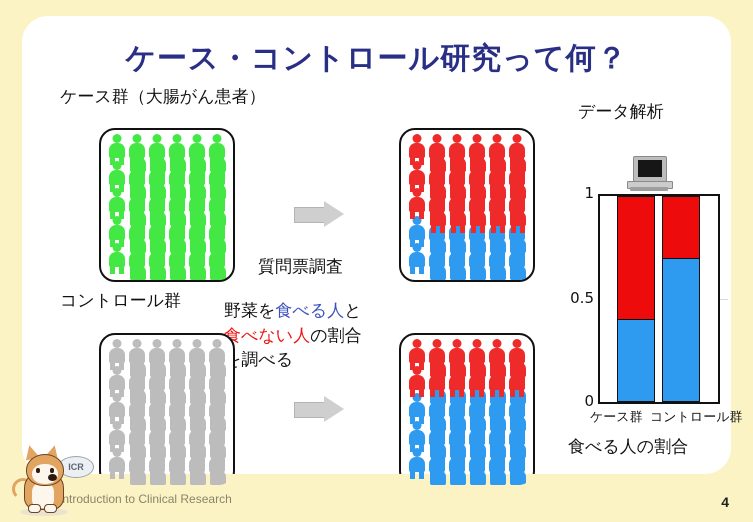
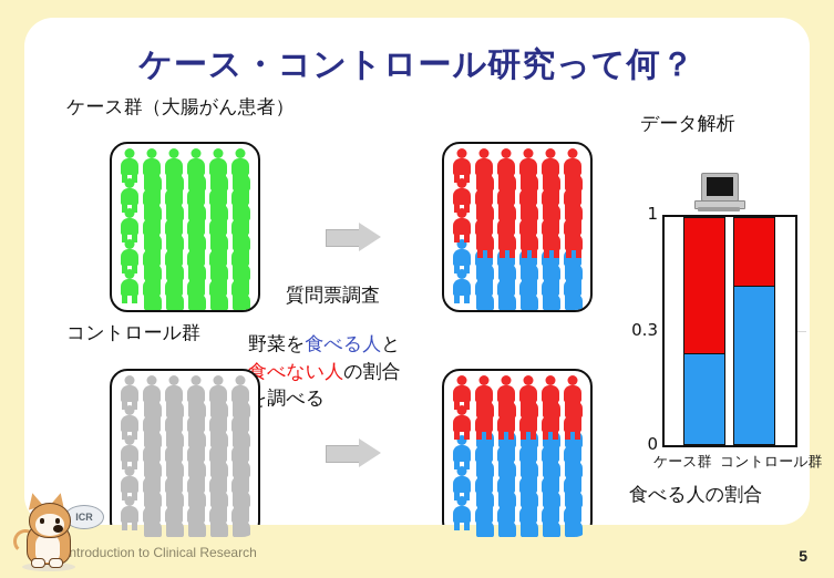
  ケース・コントロール研究って何？
  ケース群（大腸がん患者）
  コントロール群
  質問票調査
  データ解析
  食べる人の割合
  野菜を食べる人と
  食べない人の割合
  調べる
  1
- 0.5
+ 0.3
  0
  ケース群
  コントロール群
  ntroduction to Clinical Research
- 4
+ 5
  ICR
